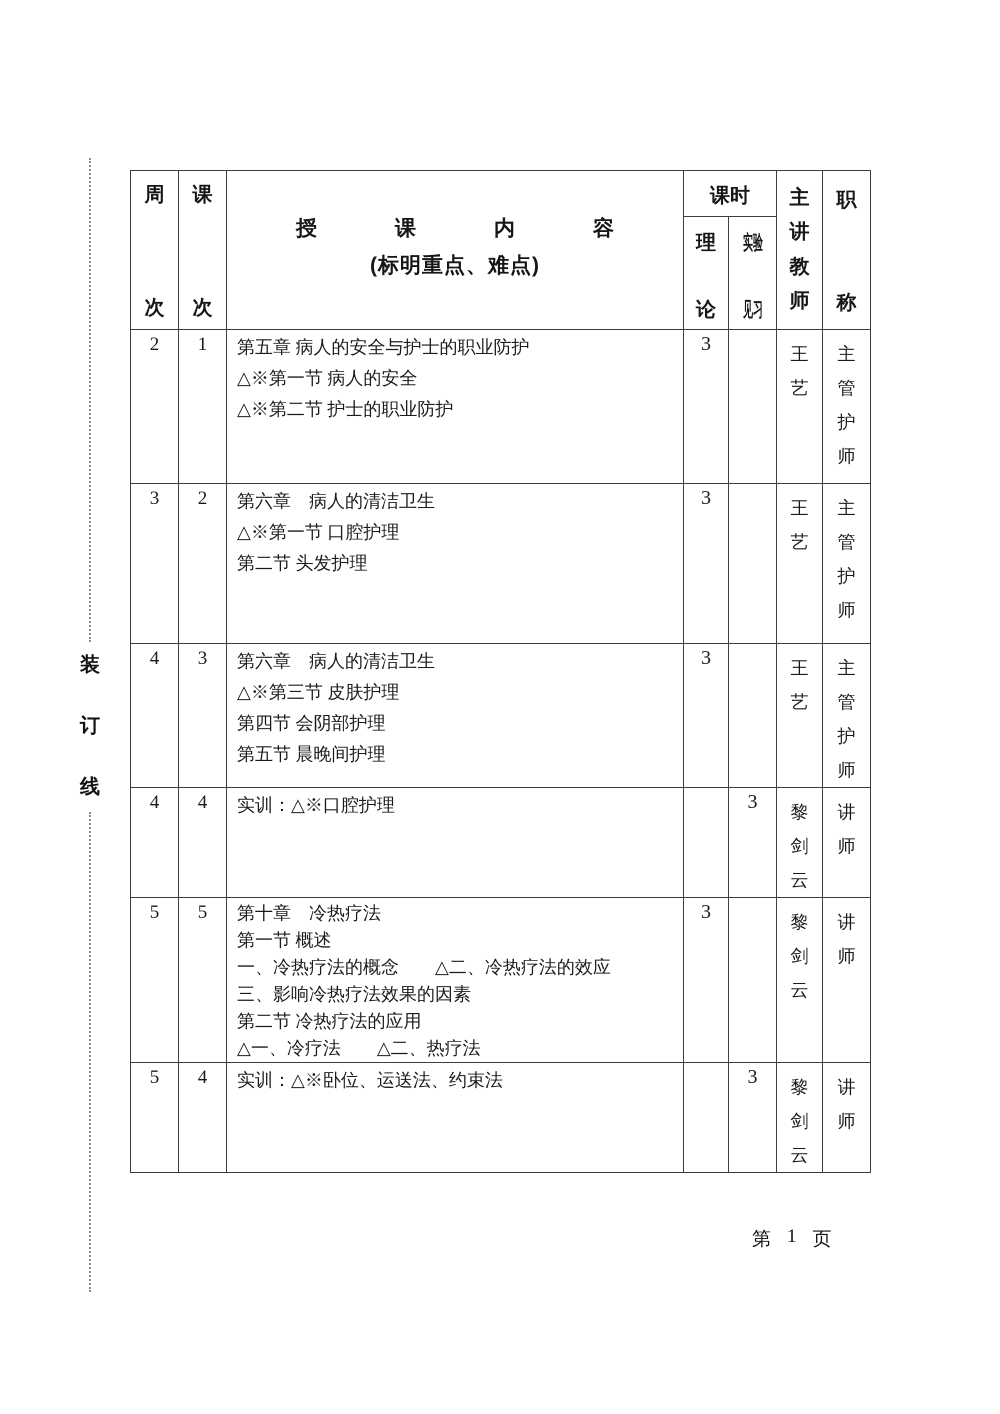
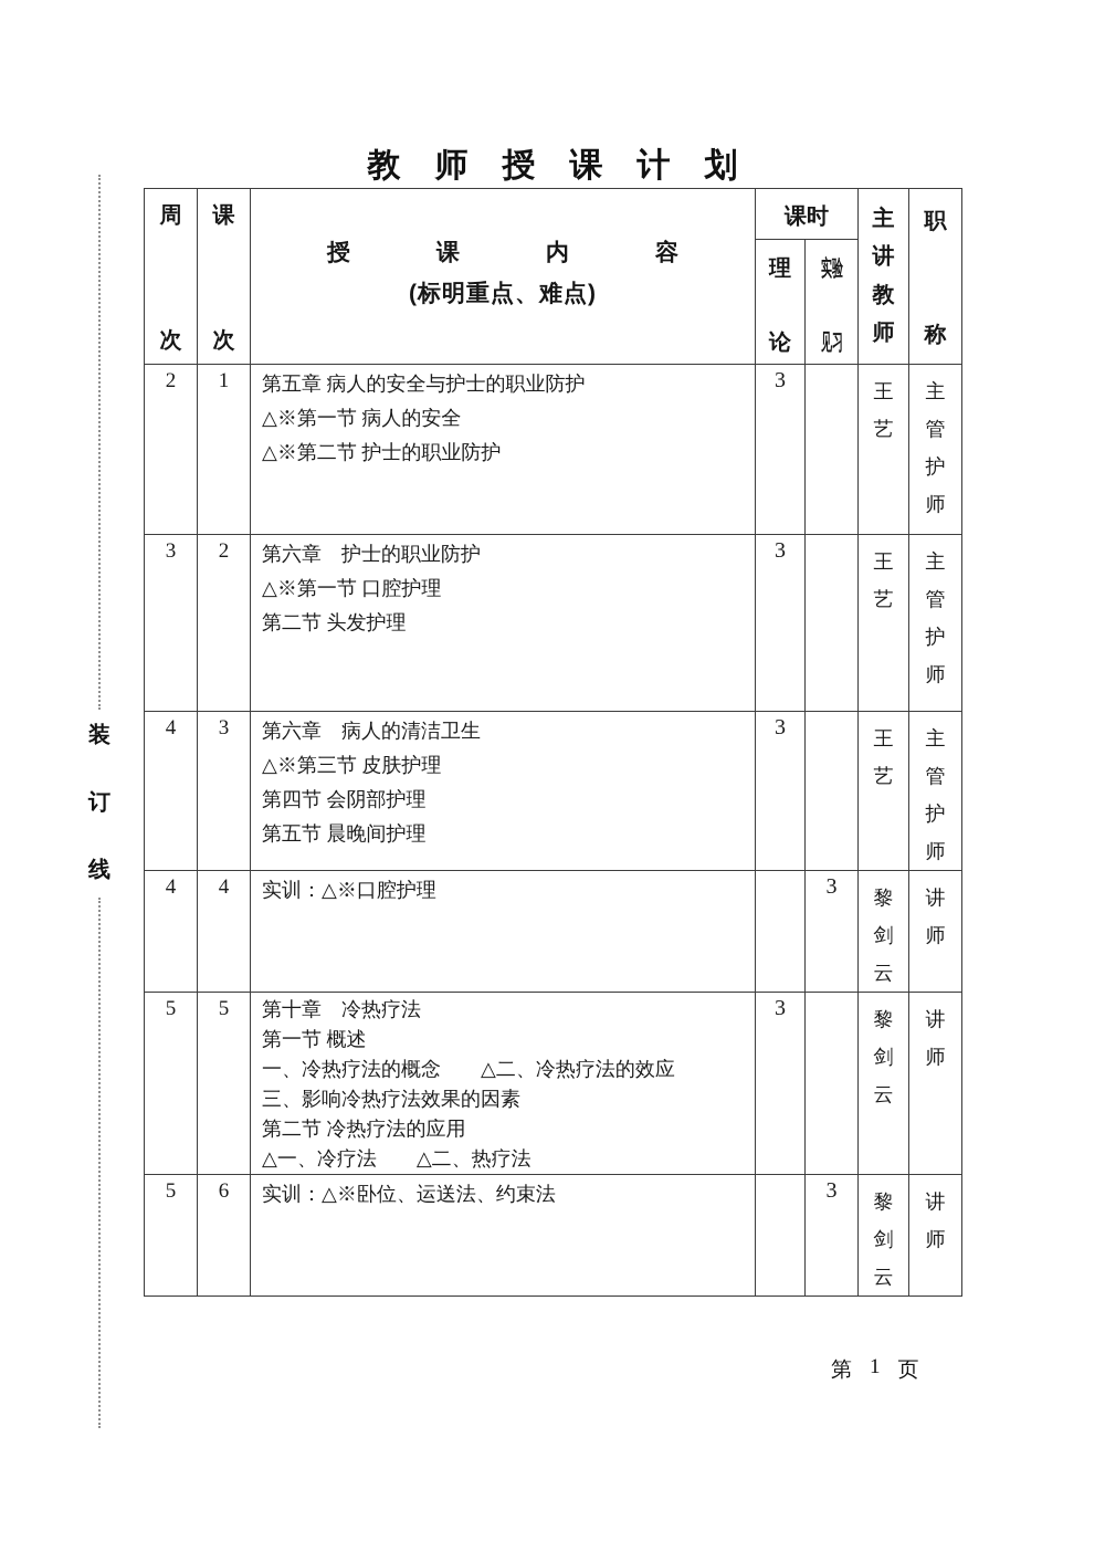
  装
  订
  线
+ 教师授课计划
  周 次	课 次	授课内容 (标明重点、难点)	课时	主 讲 教 师	职 称
  理 论	实验 见习
  2	1	第五章 病人的安全与护士的职业防护 △※第一节 病人的安全 △※第二节 护士的职业防护	3		王艺	主管护师
- 3	2	第六章 病人的清洁卫生 △※第一节 口腔护理 第二节 头发护理	3		王艺	主管护师
+ 3	2	第六章 护士的职业防护 △※第一节 口腔护理 第二节 头发护理	3		王艺	主管护师
  4	3	第六章 病人的清洁卫生 △※第三节 皮肤护理 第四节 会阴部护理 第五节 晨晚间护理	3		王艺	主管护师
  4	4	实训：△※口腔护理		3	黎剑云	讲师
  5	5	第十章 冷热疗法 第一节 概述 一、冷热疗法的概念 △二、冷热疗法的效应 三、影响冷热疗法效果的因素 第二节 冷热疗法的应用 △一、冷疗法 △二、热疗法	3		黎剑云	讲师
- 5	4	实训：△※卧位、运送法、约束法		3	黎剑云	讲师
+ 5	6	实训：△※卧位、运送法、约束法		3	黎剑云	讲师
  第
  1
  页
